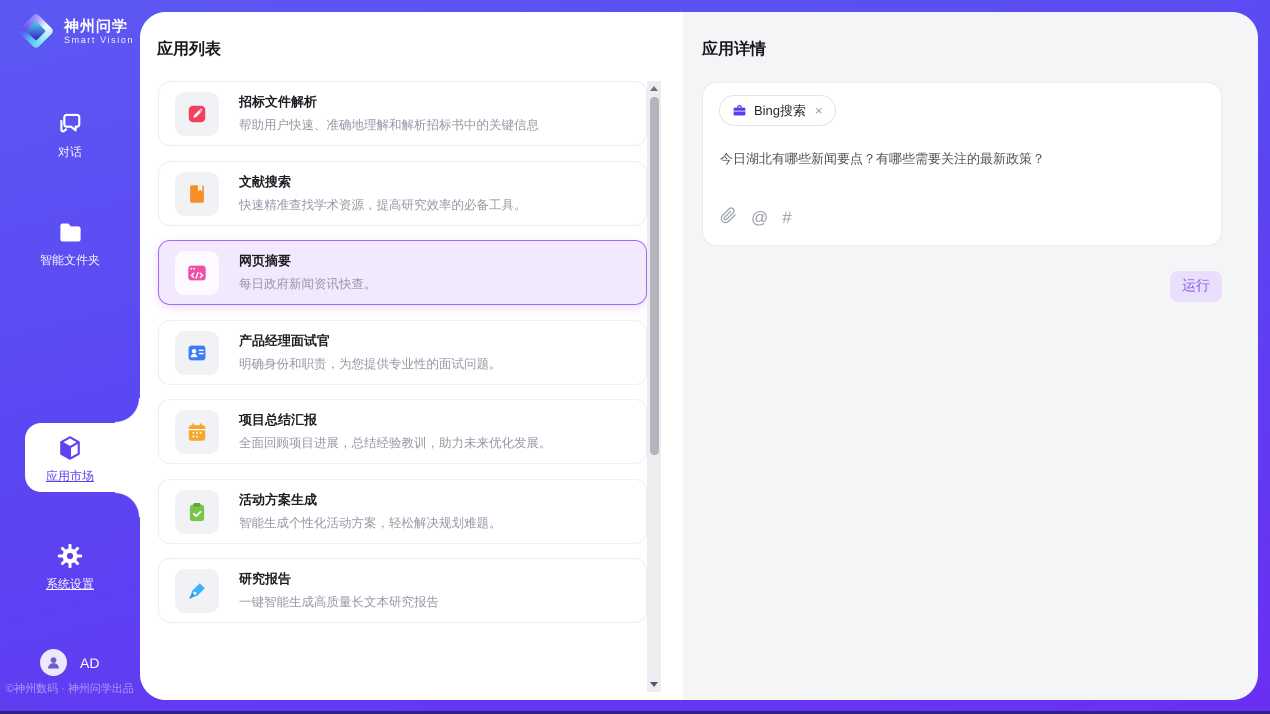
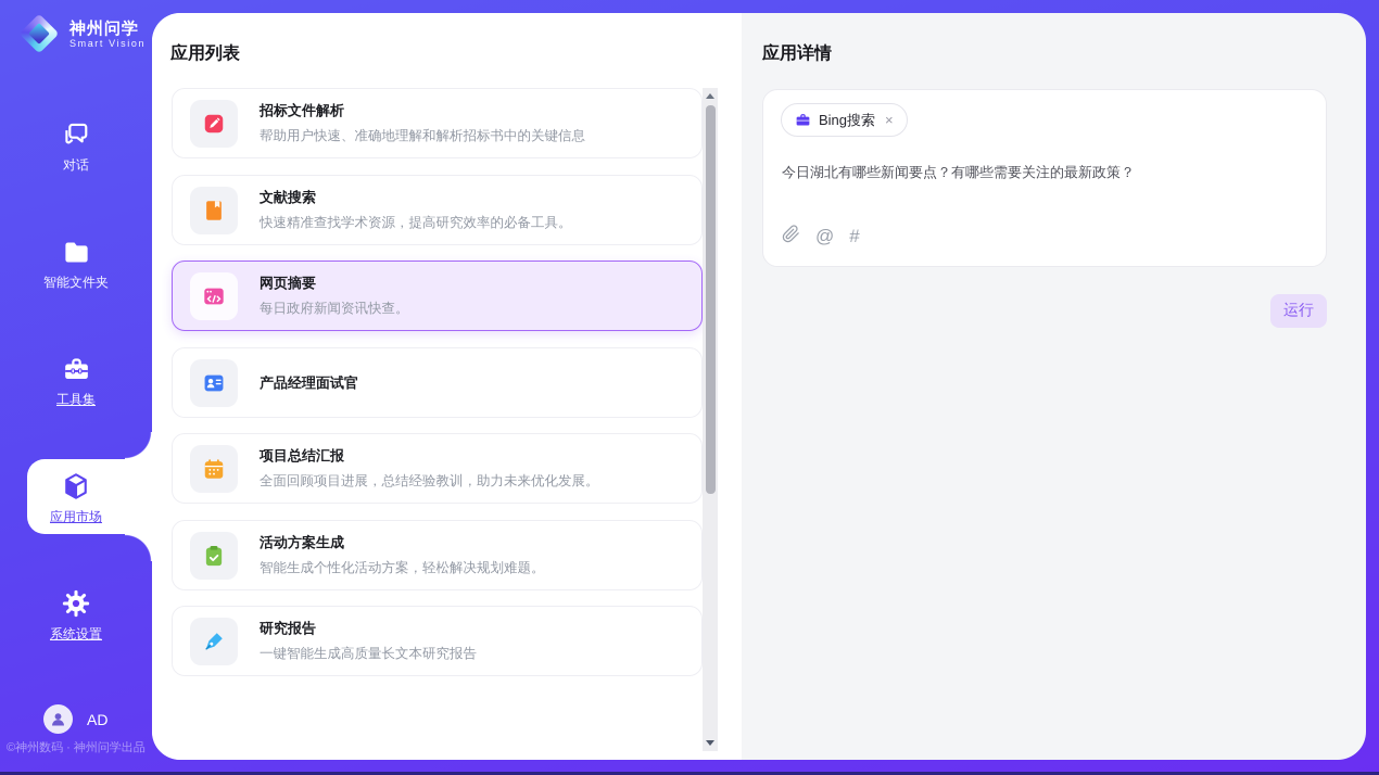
  神州问学
  Smart Vision
  对话
  智能文件夹
+ 工具集
  应用市场
  系统设置
  AD
  ©神州数码 · 神州问学出品
  应用列表
  招标文件解析
  帮助用户快速、准确地理解和解析招标书中的关键信息
  文献搜索
  快速精准查找学术资源，提高研究效率的必备工具。
  网页摘要
  每日政府新闻资讯快查。
  产品经理面试官
- 明确身份和职责，为您提供专业性的面试问题。
  项目总结汇报
  全面回顾项目进展，总结经验教训，助力未来优化发展。
  活动方案生成
  智能生成个性化活动方案，轻松解决规划难题。
  研究报告
  一键智能生成高质量长文本研究报告
  应用详情
  Bing搜索
  ×
  今日湖北有哪些新闻要点？有哪些需要关注的最新政策？
  @
  #
  运行
